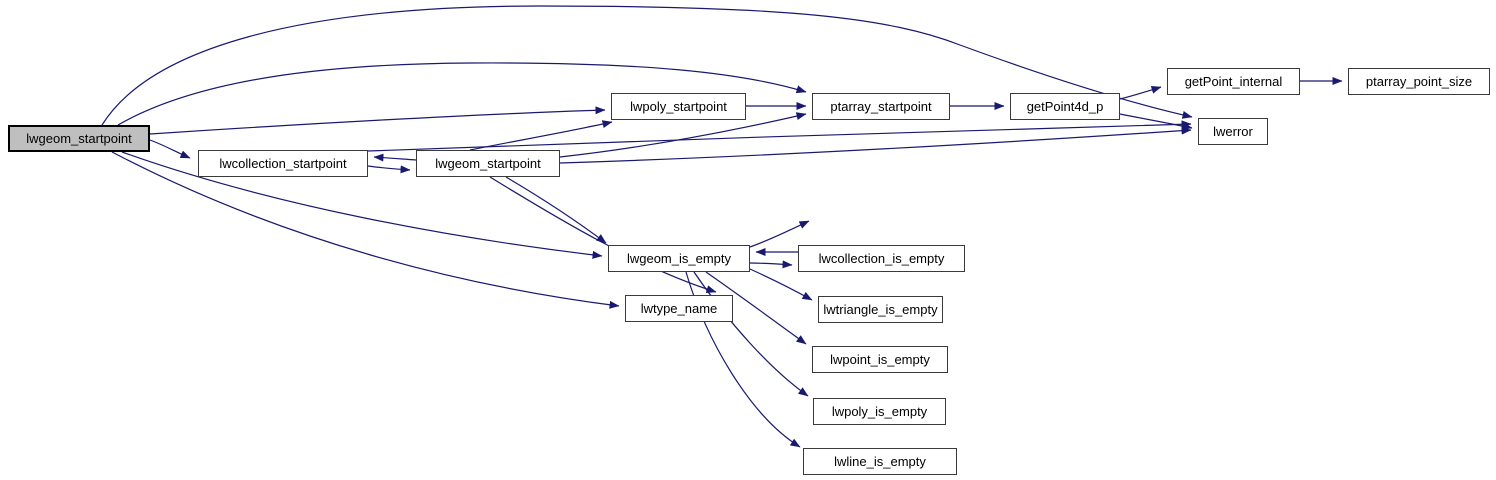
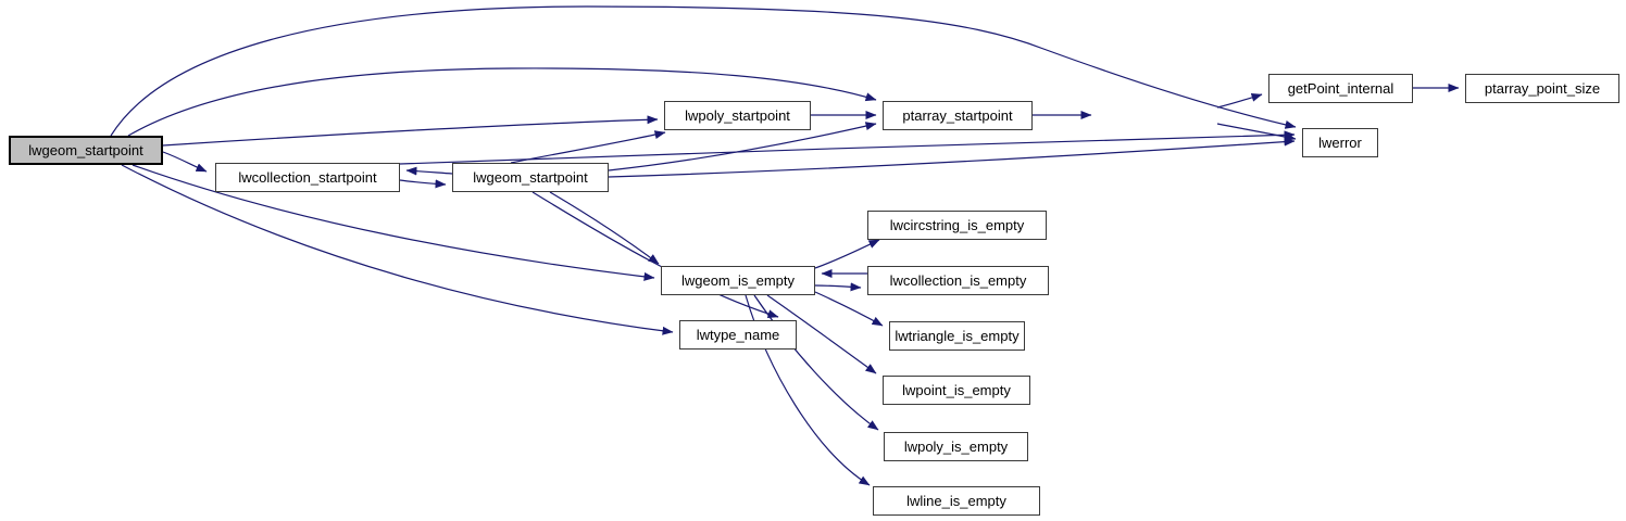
  lwgeom_startpoint
  lwcollection_startpoint
  lwgeom_startpoint
  lwpoly_startpoint
  ptarray_startpoint
- getPoint4d_p
  getPoint_internal
  ptarray_point_size
  lwerror
  lwgeom_is_empty
+ lwcircstring_is_empty
  lwcollection_is_empty
  lwtriangle_is_empty
  lwtype_name
  lwpoint_is_empty
  lwpoly_is_empty
  lwline_is_empty
